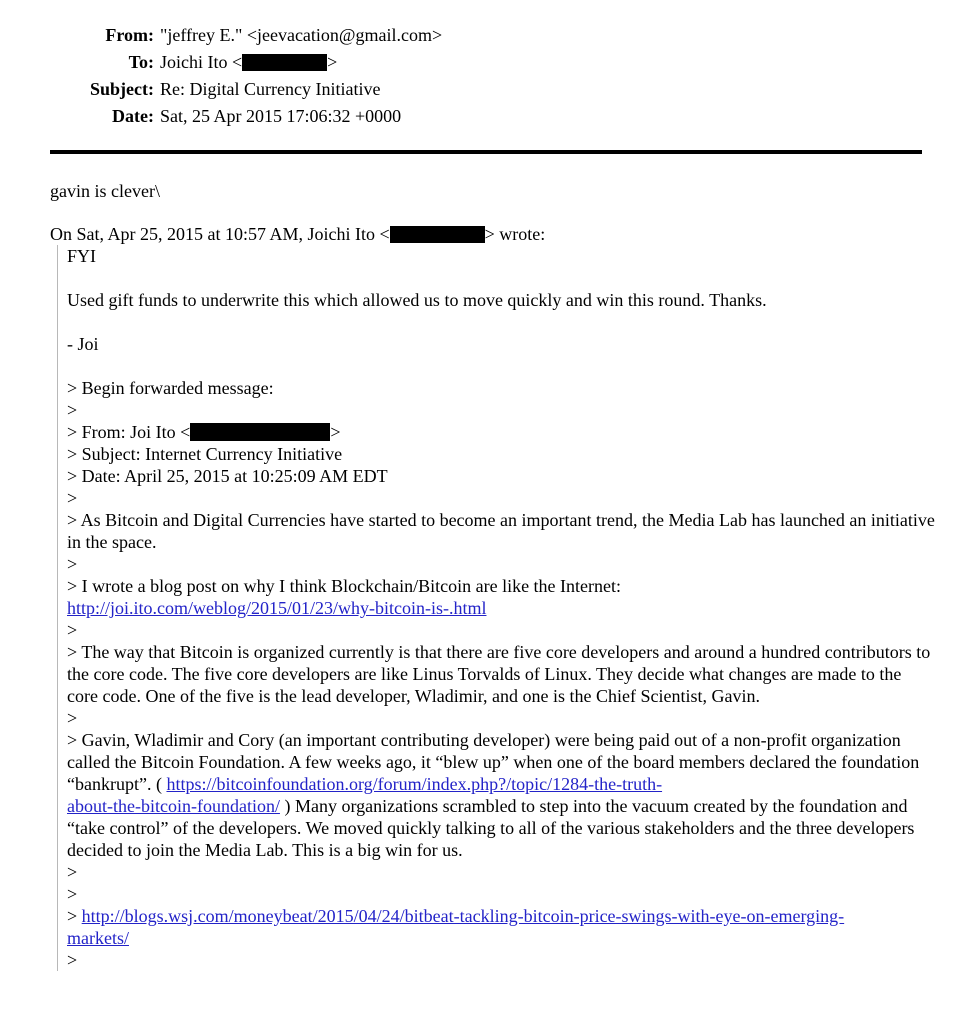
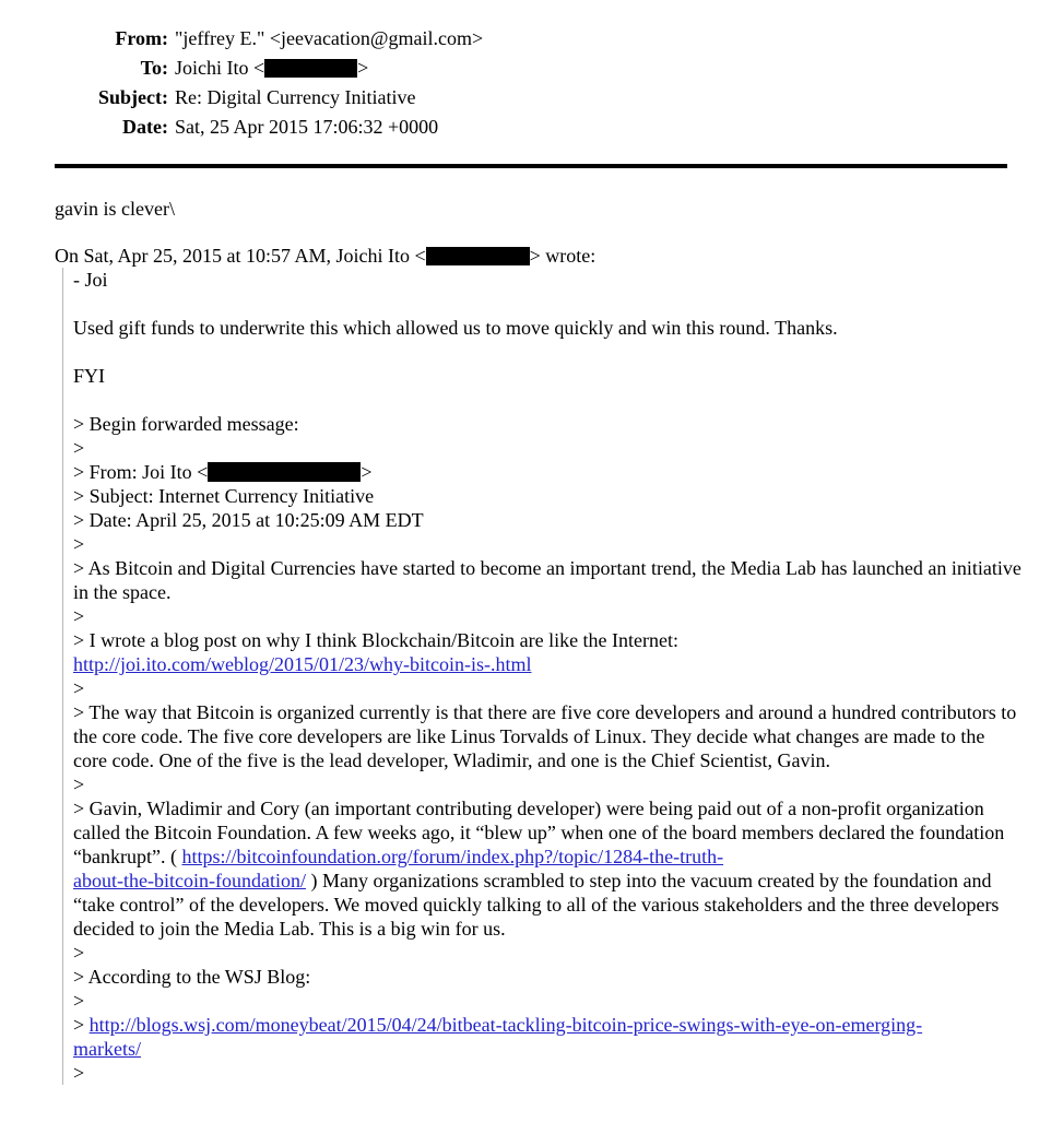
  From:
  "jeffrey E." <jeevacation@gmail.com>
  To:
  Joichi Ito < >
  Subject:
  Re: Digital Currency Initiative
  Date:
  Sat, 25 Apr 2015 17:06:32 +0000
  gavin is clever\
  On Sat, Apr 25, 2015 at 10:57 AM, Joichi Ito < > wrote:
- FYI
+ - Joi
  Used gift funds to underwrite this which allowed us to move quickly and win this round. Thanks.
- - Joi
+ FYI
  > Begin forwarded message:
  >
  > From: Joi Ito < >
  > Subject: Internet Currency Initiative
  > Date: April 25, 2015 at 10:25:09 AM EDT
  >
  > As Bitcoin and Digital Currencies have started to become an important trend, the Media Lab has launched an initiative in the space.
  >
  > I wrote a blog post on why I think Blockchain/Bitcoin are like the Internet: http://joi.ito.com/weblog/2015/01/23/why-bitcoin-is-.html
  >
  > The way that Bitcoin is organized currently is that there are five core developers and around a hundred contributors to the core code. The five core developers are like Linus Torvalds of Linux. They decide what changes are made to the core code. One of the five is the lead developer, Wladimir, and one is the Chief Scientist, Gavin.
  >
  > Gavin, Wladimir and Cory (an important contributing developer) were being paid out of a non-profit organization called the Bitcoin Foundation. A few weeks ago, it “blew up” when one of the board members declared the foundation “bankrupt”. ( https://bitcoinfoundation.org/forum/index.php?/topic/1284-the-truth-
  about-the-bitcoin-foundation/ ) Many organizations scrambled to step into the vacuum created by the foundation and “take control” of the developers. We moved quickly talking to all of the various stakeholders and the three developers decided to join the Media Lab. This is a big win for us.
  >
+ > According to the WSJ Blog:
  >
  > http://blogs.wsj.com/moneybeat/2015/04/24/bitbeat-tackling-bitcoin-price-swings-with-eye-on-emerging-
  markets/
  >
